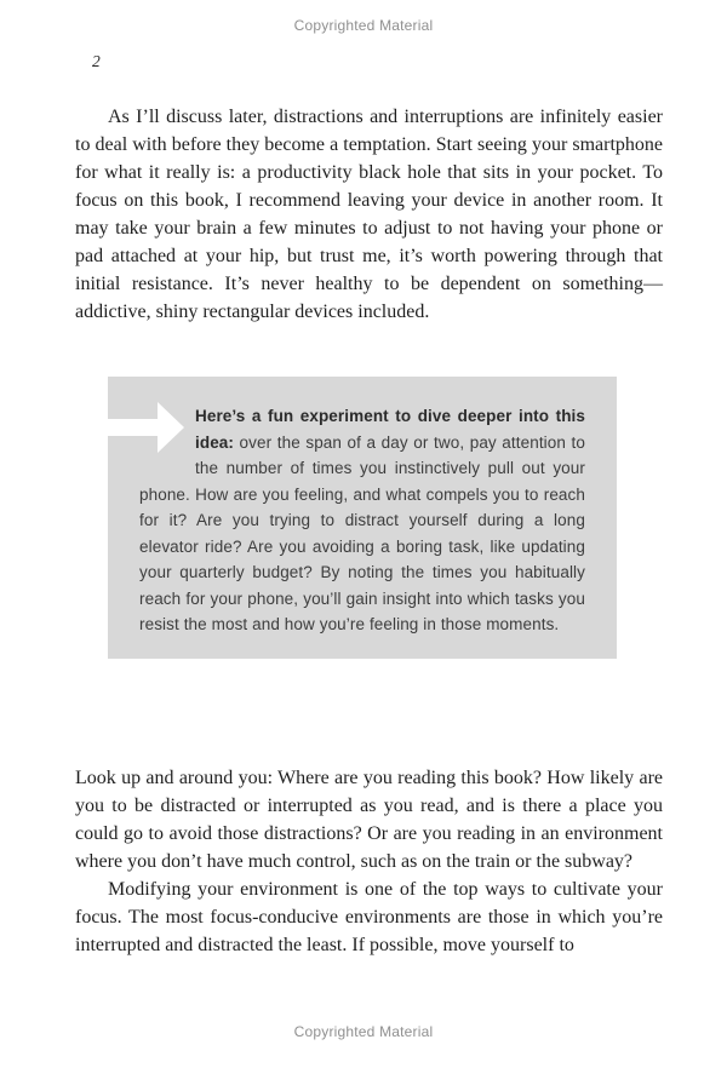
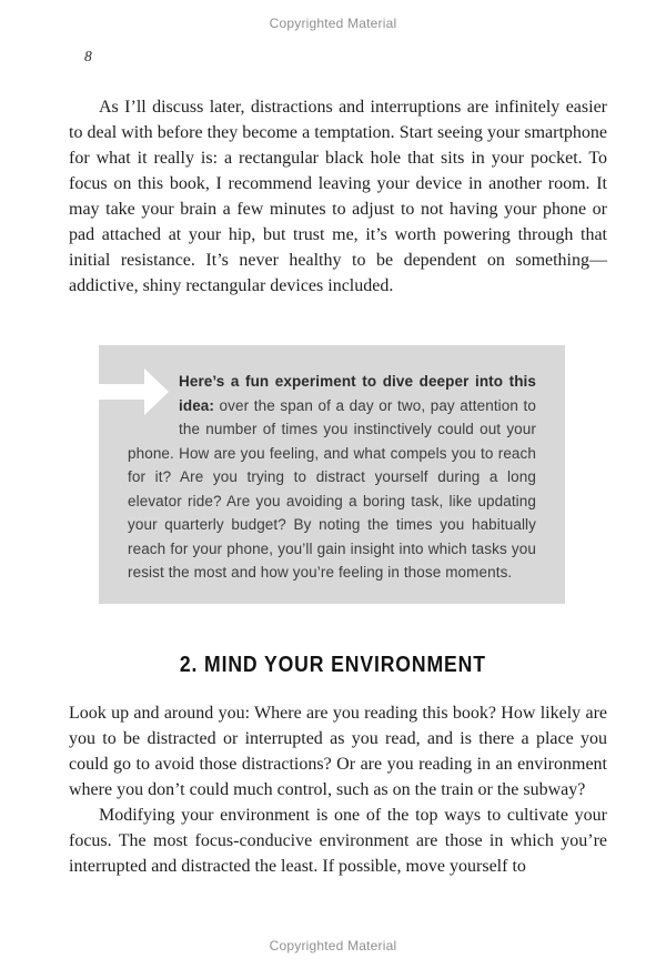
  Copyrighted Material
- 2
+ 8
- As I’ll discuss later, distractions and interruptions are infinitely easier to deal with before they become a temptation. Start seeing your smartphone for what it really is: a productivity black hole that sits in your pocket. To focus on this book, I recommend leaving your device in another room. It may take your brain a few minutes to adjust to not having your phone or pad attached at your hip, but trust me, it’s worth powering through that initial resistance. It’s never healthy to be dependent on something—addictive, shiny rectangular devices included.
+ As I’ll discuss later, distractions and interruptions are infinitely easier to deal with before they become a temptation. Start seeing your smartphone for what it really is: a rectangular black hole that sits in your pocket. To focus on this book, I recommend leaving your device in another room. It may take your brain a few minutes to adjust to not having your phone or pad attached at your hip, but trust me, it’s worth powering through that initial resistance. It’s never healthy to be dependent on something—addictive, shiny rectangular devices included.
- Here’s a fun experiment to dive deeper into this idea: over the span of a day or two, pay attention to the number of times you instinctively pull out your phone. How are you feeling, and what compels you to reach for it? Are you trying to distract yourself during a long elevator ride? Are you avoiding a boring task, like updating your quarterly budget? By noting the times you habitually reach for your phone, you’ll gain insight into which tasks you resist the most and how you’re feeling in those moments.
+ Here’s a fun experiment to dive deeper into this idea: over the span of a day or two, pay attention to the number of times you instinctively could out your phone. How are you feeling, and what compels you to reach for it? Are you trying to distract yourself during a long elevator ride? Are you avoiding a boring task, like updating your quarterly budget? By noting the times you habitually reach for your phone, you’ll gain insight into which tasks you resist the most and how you’re feeling in those moments.
+ 2. MIND YOUR ENVIRONMENT
- Look up and around you: Where are you reading this book? How likely are you to be distracted or interrupted as you read, and is there a place you could go to avoid those distractions? Or are you reading in an environment where you don’t have much control, such as on the train or the subway?
+ Look up and around you: Where are you reading this book? How likely are you to be distracted or interrupted as you read, and is there a place you could go to avoid those distractions? Or are you reading in an environment where you don’t could much control, such as on the train or the subway?
- Modifying your environment is one of the top ways to cultivate your focus. The most focus-conducive environments are those in which you’re interrupted and distracted the least. If possible, move yourself to
+ Modifying your environment is one of the top ways to cultivate your focus. The most focus-conducive environment are those in which you’re interrupted and distracted the least. If possible, move yourself to
  Copyrighted Material
